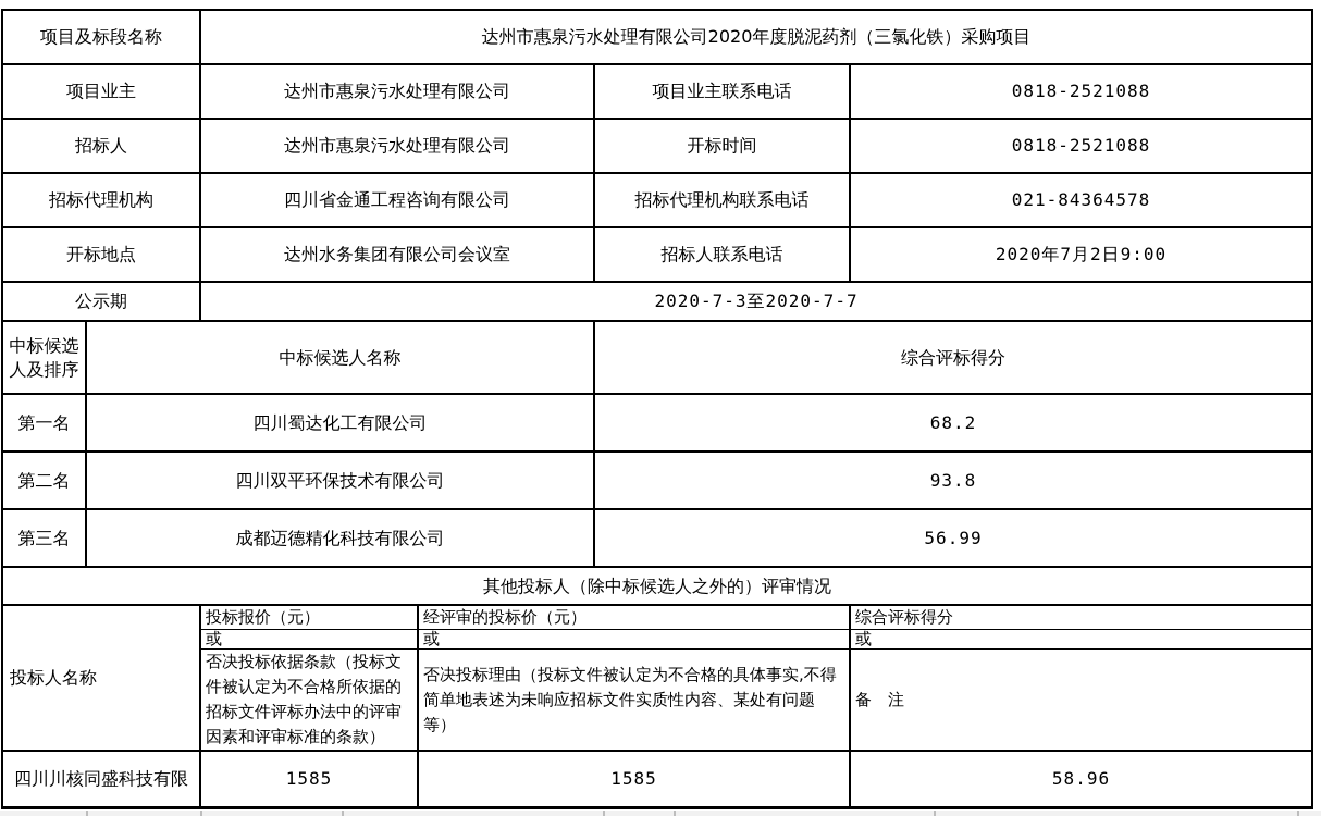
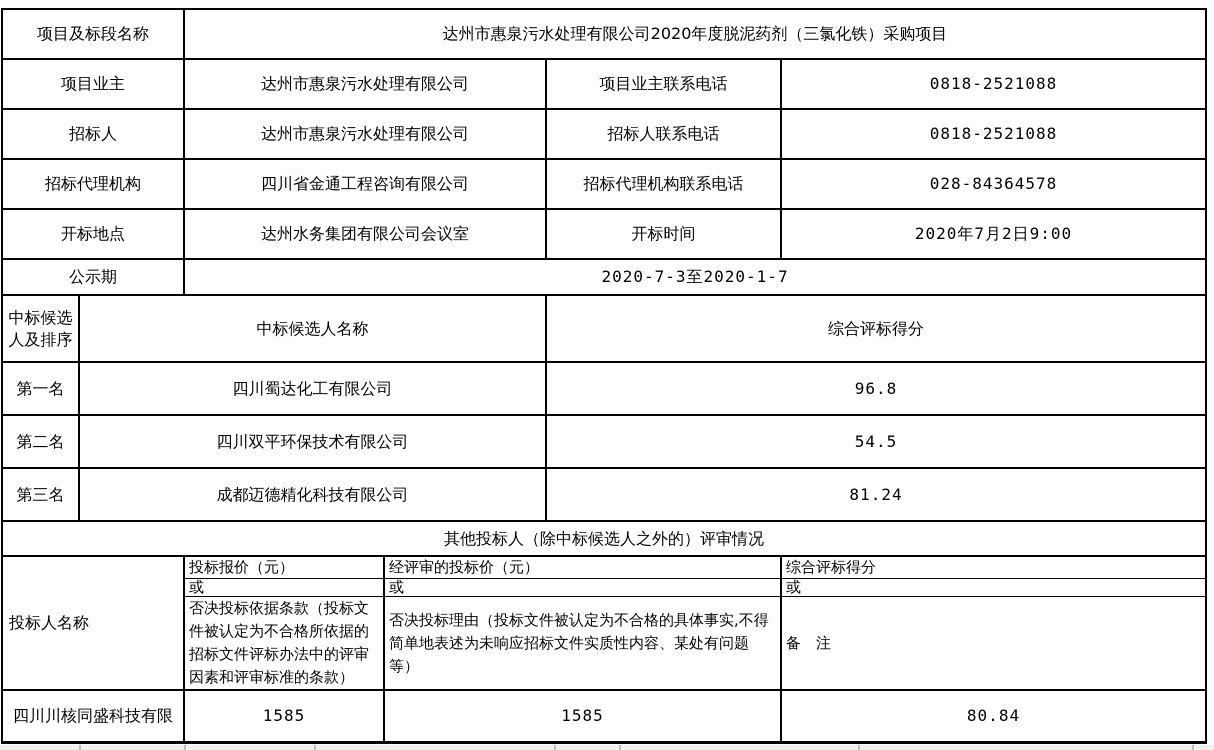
  项目及标段名称	达州市惠泉污水处理有限公司2020年度脱泥药剂（三氯化铁）采购项目
  项目业主	达州市惠泉污水处理有限公司	项目业主联系电话	0818-2521088
- 招标人	达州市惠泉污水处理有限公司	开标时间	0818-2521088
+ 招标人	达州市惠泉污水处理有限公司	招标人联系电话	0818-2521088
- 招标代理机构	四川省金通工程咨询有限公司	招标代理机构联系电话	021-84364578
+ 招标代理机构	四川省金通工程咨询有限公司	招标代理机构联系电话	028-84364578
- 开标地点	达州水务集团有限公司会议室	招标人联系电话	2020年7月2日9:00
+ 开标地点	达州水务集团有限公司会议室	开标时间	2020年7月2日9:00
- 公示期	2020-7-3至2020-7-7
+ 公示期	2020-7-3至2020-1-7
  中标候选人及排序	中标候选人名称	综合评标得分
- 第一名	四川蜀达化工有限公司	68.2
+ 第一名	四川蜀达化工有限公司	96.8
- 第二名	四川双平环保技术有限公司	93.8
+ 第二名	四川双平环保技术有限公司	54.5
- 第三名	成都迈德精化科技有限公司	56.99
+ 第三名	成都迈德精化科技有限公司	81.24
  其他投标人（除中标候选人之外的）评审情况
  投标人名称	投标报价（元）	经评审的投标价（元）	综合评标得分
  或	或	或
  否决投标依据条款（投标文件被认定为不合格所依据的招标文件评标办法中的评审因素和评审标准的条款）	否决投标理由（投标文件被认定为不合格的具体事实,不得简单地表述为未响应招标文件实质性内容、某处有问题等）	备 注
- 四川川核同盛科技有限	1585	1585	58.96
+ 四川川核同盛科技有限	1585	1585	80.84
